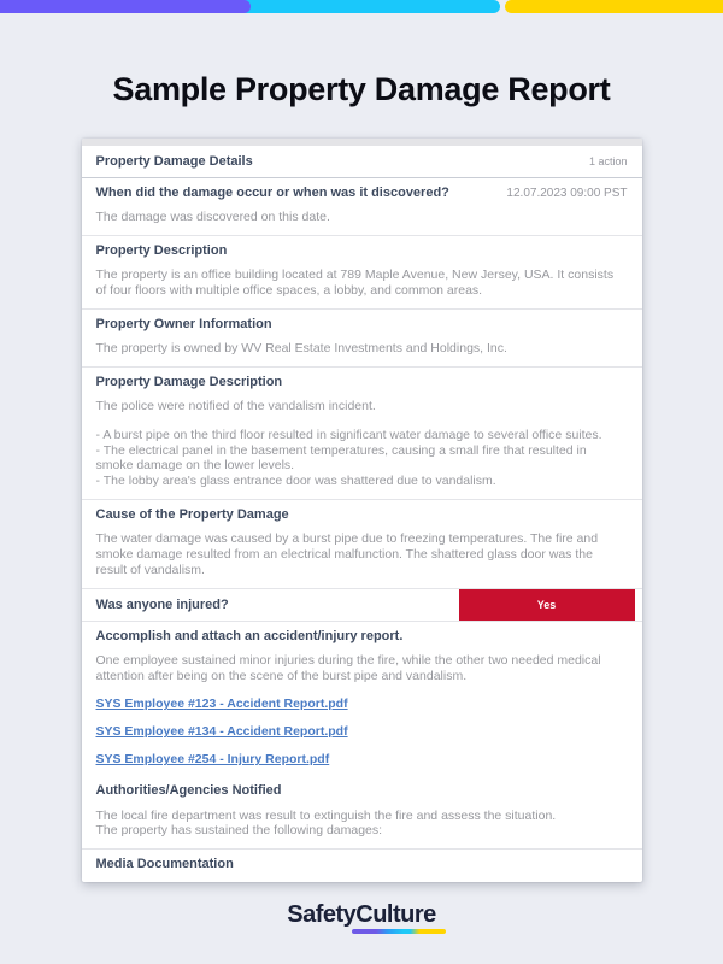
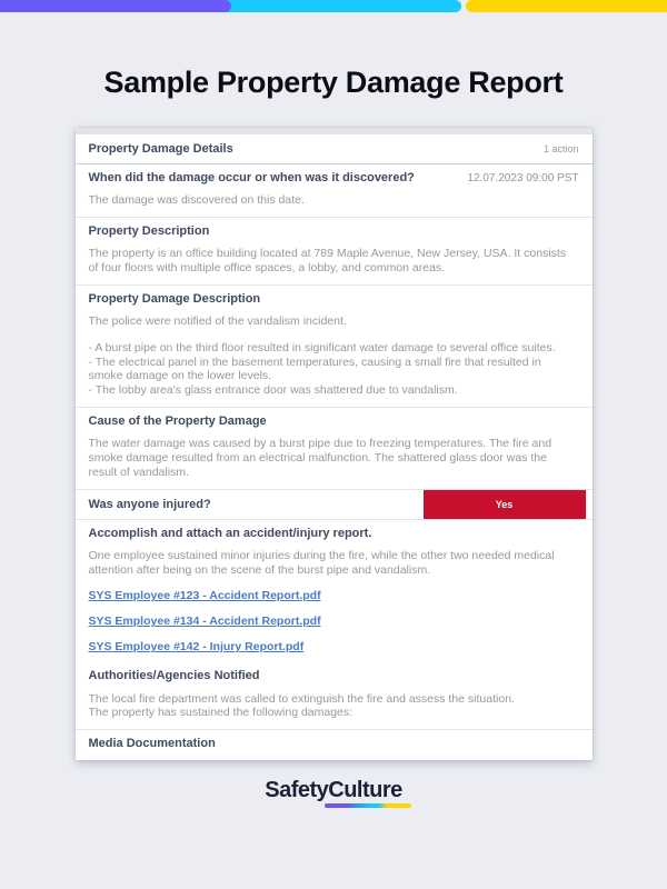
  Sample Property Damage Report
  Property Damage Details
  1 action
  When did the damage occur or when was it discovered?
  12.07.2023 09:00 PST
  The damage was discovered on this date.
  Property Description
  The property is an office building located at 789 Maple Avenue, New Jersey, USA. It consists of four floors with multiple office spaces, a lobby, and common areas.
- Property Owner Information
- The property is owned by WV Real Estate Investments and Holdings, Inc.
  Property Damage Description
  The police were notified of the vandalism incident.
  - A burst pipe on the third floor resulted in significant water damage to several office suites.
  - The electrical panel in the basement temperatures, causing a small fire that resulted in smoke damage on the lower levels.
  - The lobby area's glass entrance door was shattered due to vandalism.
  Cause of the Property Damage
  The water damage was caused by a burst pipe due to freezing temperatures. The fire and smoke damage resulted from an electrical malfunction. The shattered glass door was the result of vandalism.
  Was anyone injured?
  Yes
  Accomplish and attach an accident/injury report.
  One employee sustained minor injuries during the fire, while the other two needed medical attention after being on the scene of the burst pipe and vandalism.
  SYS Employee #123 - Accident Report.pdf
  SYS Employee #134 - Accident Report.pdf
- SYS Employee #254 - Injury Report.pdf
+ SYS Employee #142 - Injury Report.pdf
  Authorities/Agencies Notified
- The local fire department was result to extinguish the fire and assess the situation.
+ The local fire department was called to extinguish the fire and assess the situation.
  The property has sustained the following damages:
  Media Documentation
  SafetyCulture
